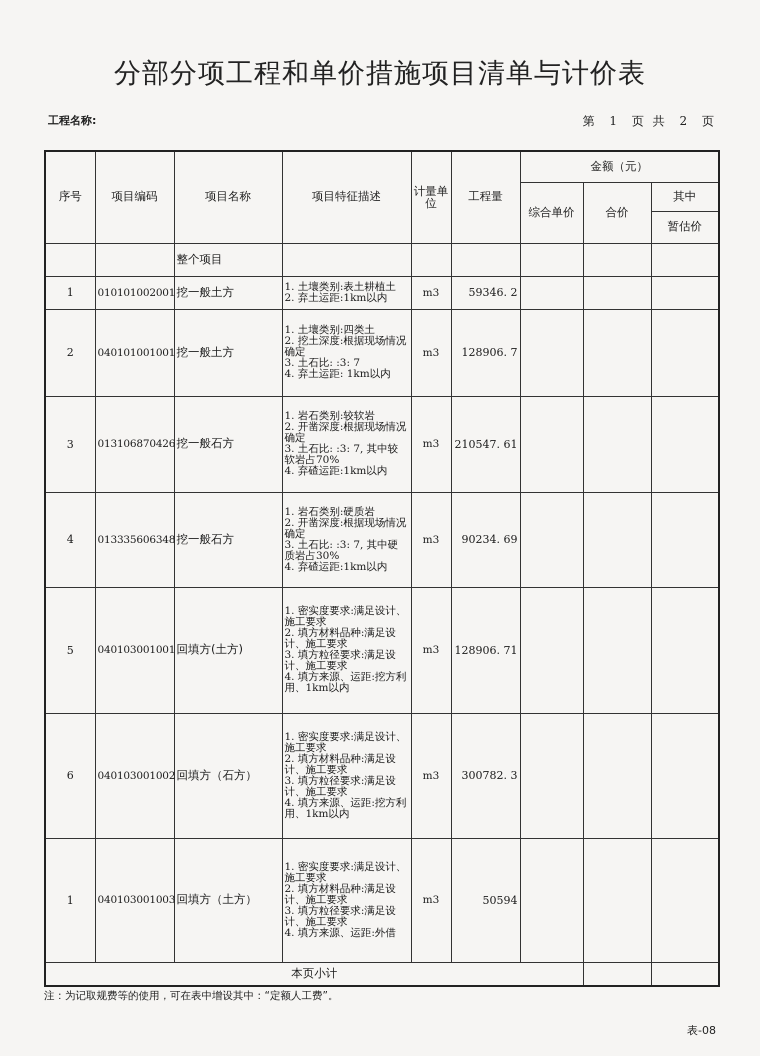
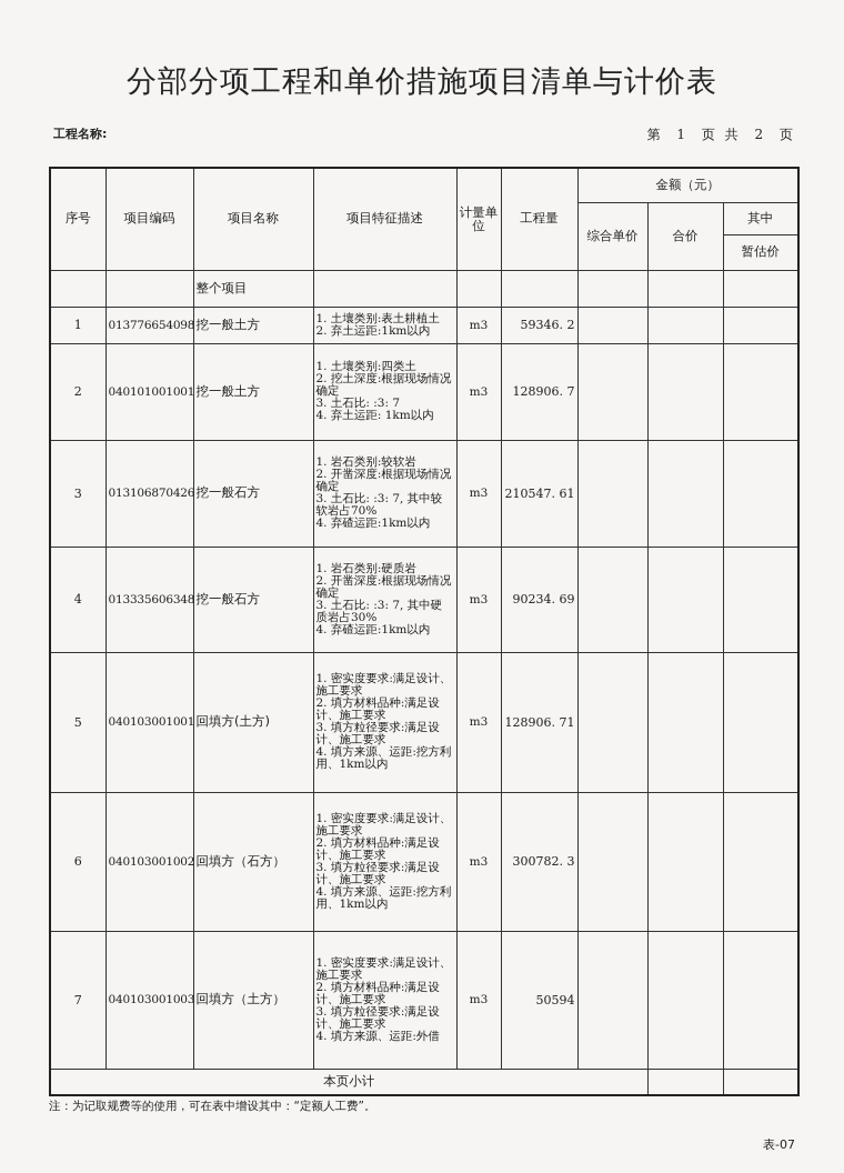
  分部分项工程和单价措施项目清单与计价表
  工程名称:
  第 1 页 共 2 页
  序号	项目编码	项目名称	项目特征描述	计量单位	工程量	金额（元）
  综合单价	合价	其中
  暂估价
  		整个项目
- 1	010101002001	挖一般土方	1. 土壤类别:表土耕植土 2. 弃土运距:1km以内	m3	59346. 2
+ 1	013776654098	挖一般土方	1. 土壤类别:表土耕植土 2. 弃土运距:1km以内	m3	59346. 2
  2	040101001001	挖一般土方	1. 土壤类别:四类土 2. 挖土深度:根据现场情况确定 3. 土石比: :3: 7 4. 弃土运距: 1km以内	m3	128906. 7
  3	013106870426	挖一般石方	1. 岩石类别:较软岩 2. 开凿深度:根据现场情况确定 3. 土石比: :3: 7, 其中较软岩占70% 4. 弃碴运距:1km以内	m3	210547. 61
  4	013335606348	挖一般石方	1. 岩石类别:硬质岩 2. 开凿深度:根据现场情况确定 3. 土石比: :3: 7, 其中硬质岩占30% 4. 弃碴运距:1km以内	m3	90234. 69
  5	040103001001	回填方(土方)	1. 密实度要求:满足设计、施工要求 2. 填方材料品种:满足设计、施工要求 3. 填方粒径要求:满足设计、施工要求 4. 填方来源、运距:挖方利用、1km以内	m3	128906. 71
  6	040103001002	回填方（石方）	1. 密实度要求:满足设计、施工要求 2. 填方材料品种:满足设计、施工要求 3. 填方粒径要求:满足设计、施工要求 4. 填方来源、运距:挖方利用、1km以内	m3	300782. 3
- 1	040103001003	回填方（土方）	1. 密实度要求:满足设计、施工要求 2. 填方材料品种:满足设计、施工要求 3. 填方粒径要求:满足设计、施工要求 4. 填方来源、运距:外借	m3	50594
+ 7	040103001003	回填方（土方）	1. 密实度要求:满足设计、施工要求 2. 填方材料品种:满足设计、施工要求 3. 填方粒径要求:满足设计、施工要求 4. 填方来源、运距:外借	m3	50594
  本页小计
  注：为记取规费等的使用，可在表中增设其中：“定额人工费”。
- 表-08
+ 表-07
